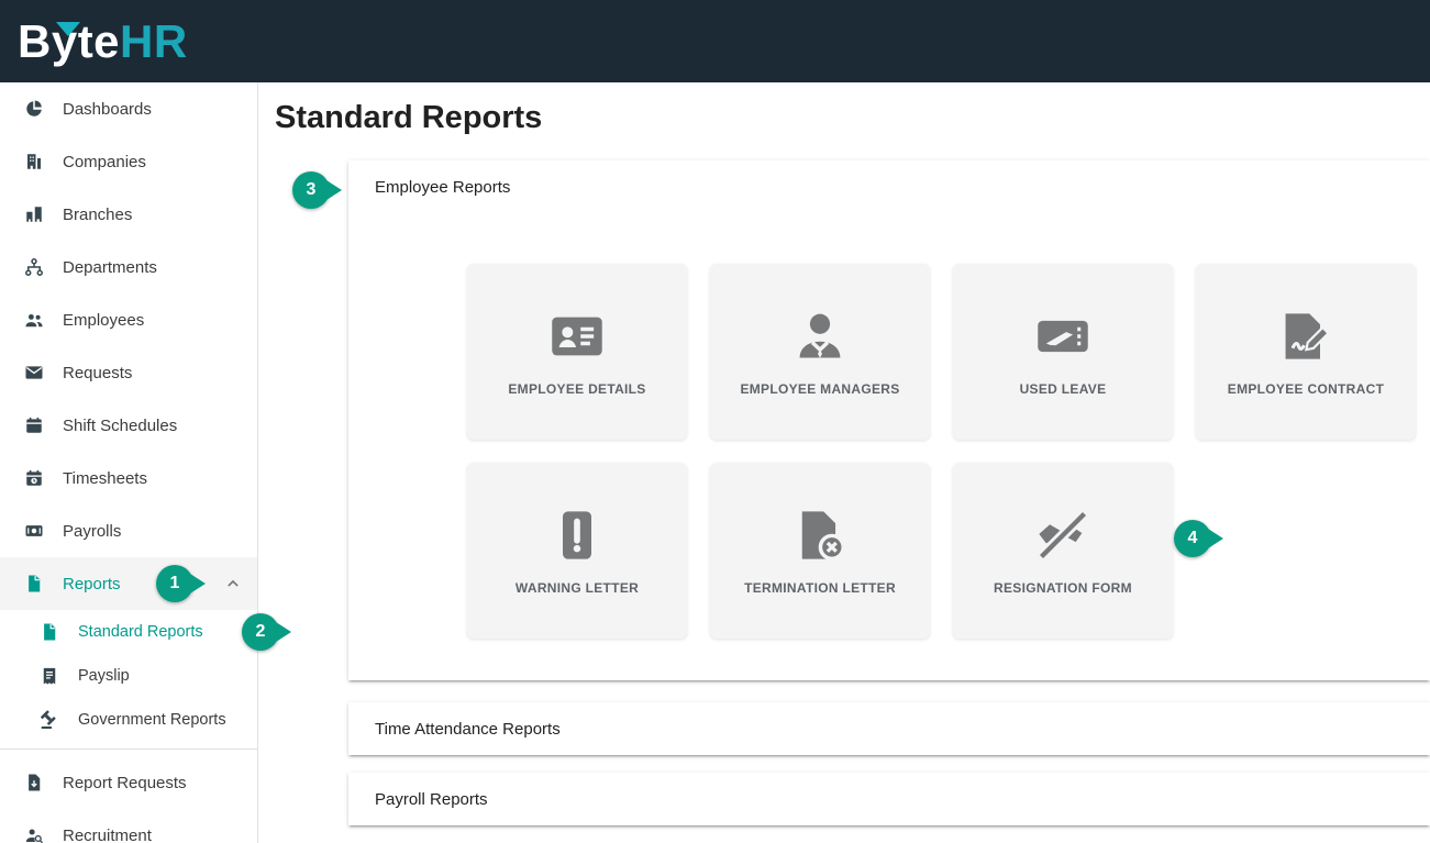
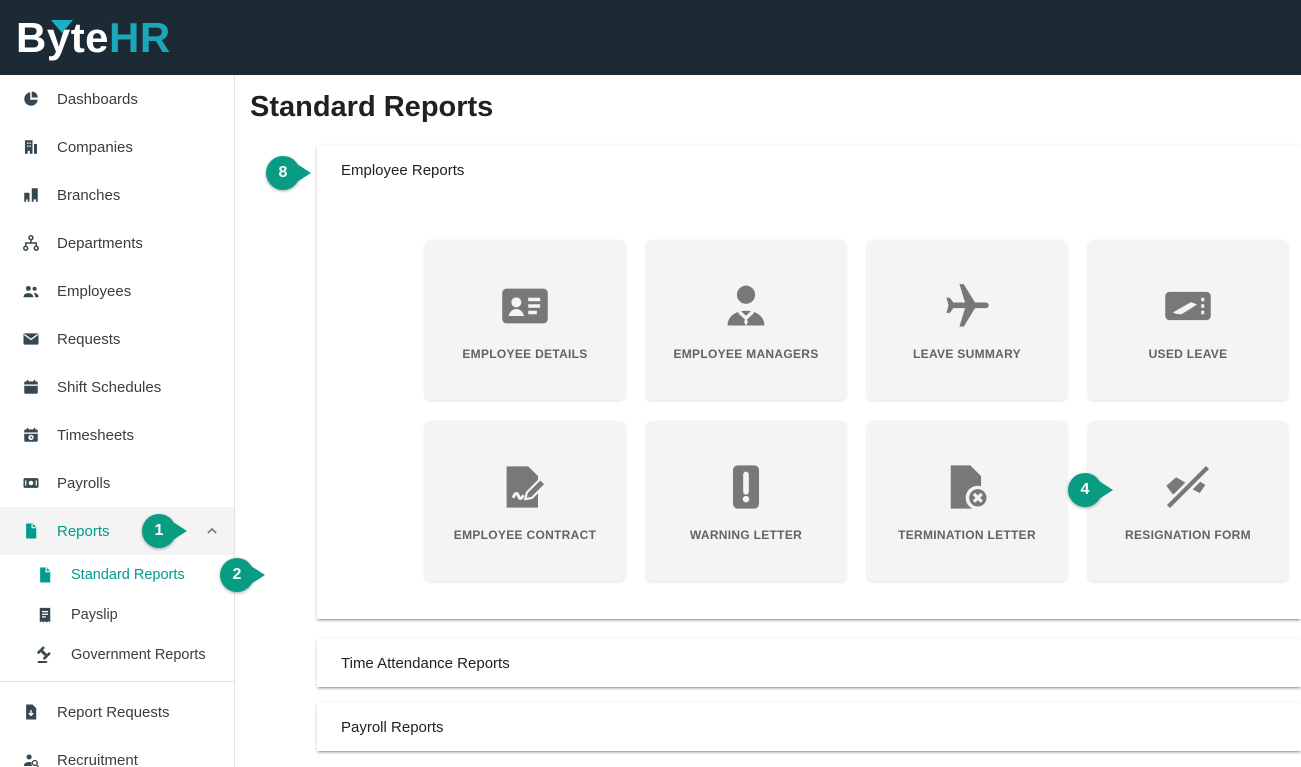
  ByteHR
  Dashboards
  Companies
  Branches
  Departments
  Employees
  Requests
  Shift Schedules
  Timesheets
  Payrolls
  Reports
  Standard Reports
  Payslip
  Government Reports
  Report Requests
  Recruitment
  Standard Reports
  Employee Reports
  EMPLOYEE DETAILS
  EMPLOYEE MANAGERS
+ LEAVE SUMMARY
  USED LEAVE
  EMPLOYEE CONTRACT
  WARNING LETTER
  TERMINATION LETTER
  RESIGNATION FORM
  Time Attendance Reports
  Payroll Reports
  1
  2
- 3
+ 8
  4
